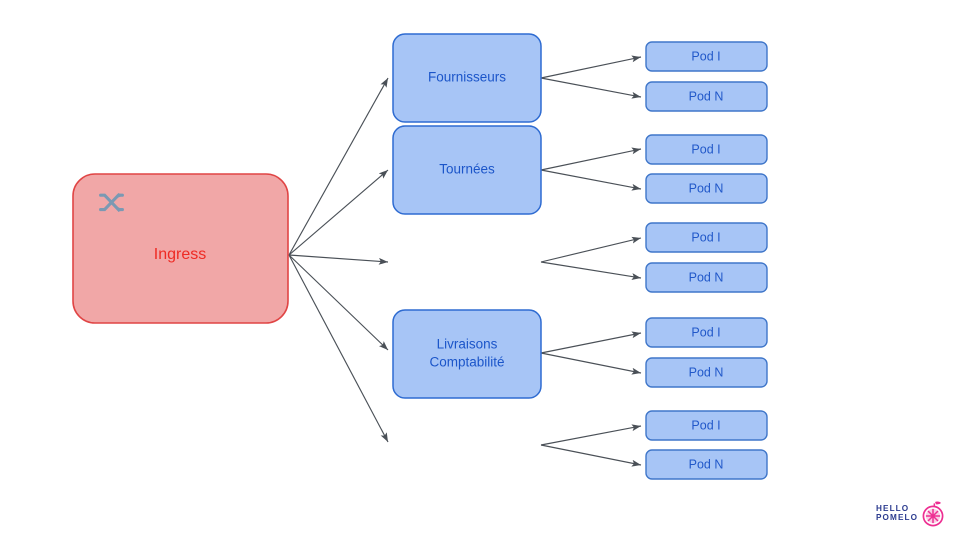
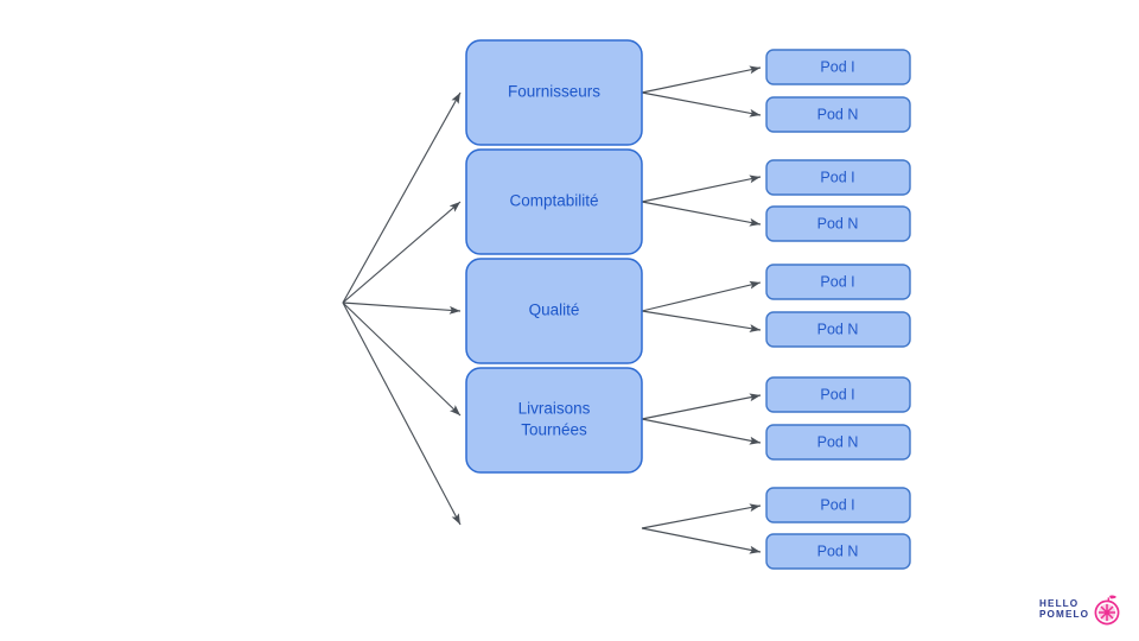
- Ingress
  Fournisseurs
- Tournées
+ Comptabilité
+ Qualité
  Livraisons
- Comptabilité
+ Tournées
  Pod I
  Pod N
  Pod I
  Pod N
  Pod I
  Pod N
  Pod I
  Pod N
  Pod I
  Pod N
  HELLO
  POMELO
